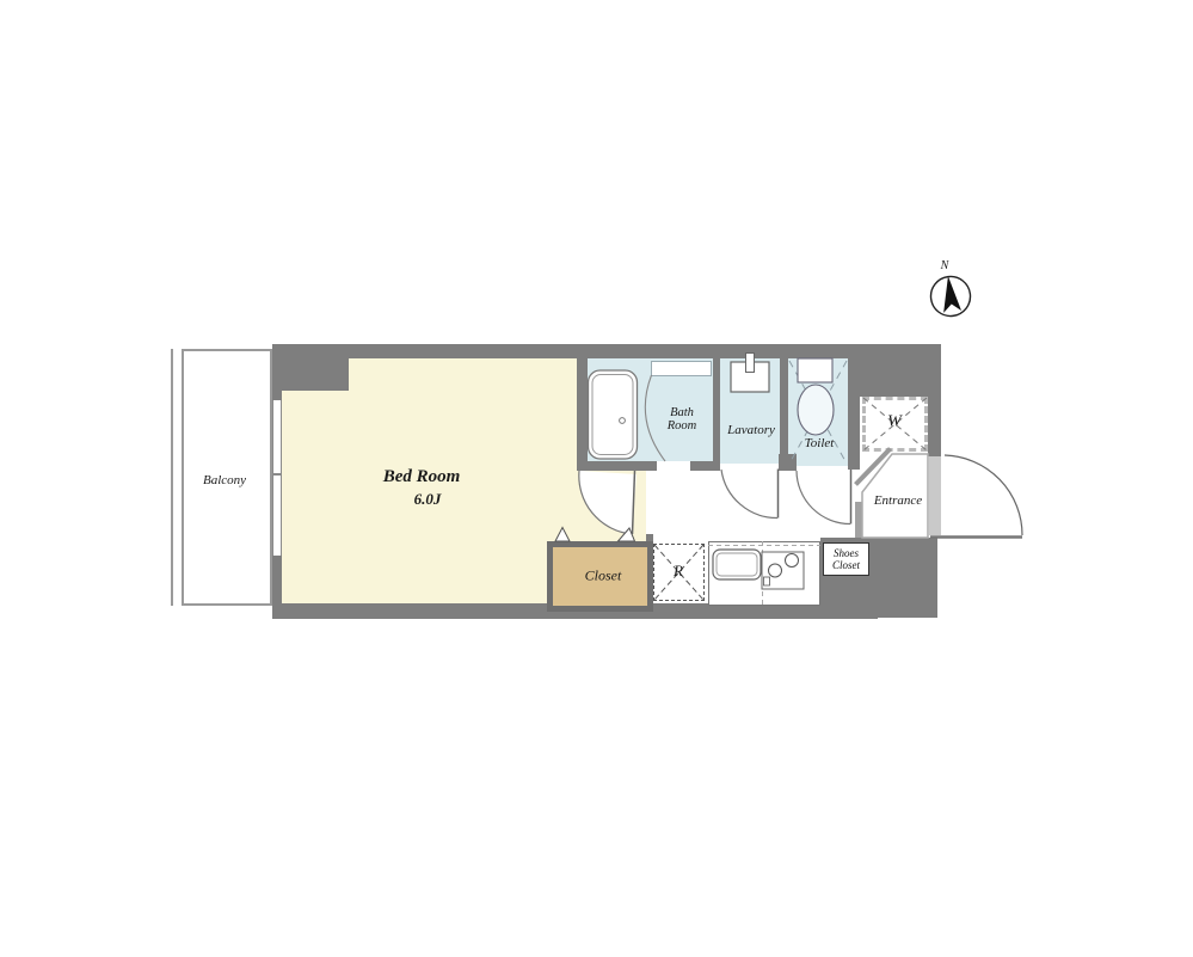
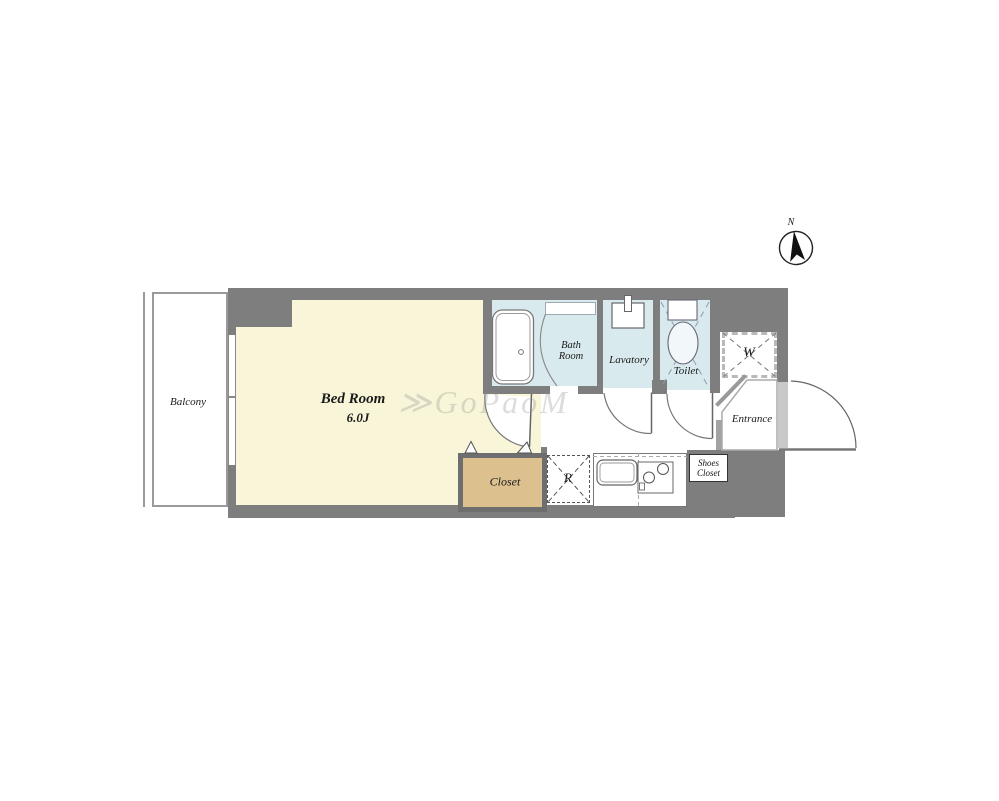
  Balcony
  Bed Room
  6.0J
  Bath
  Room
  Lavatory
  Toilet
  W
  R
  Closet
  Entrance
  Shoes
  Closet
  N
+ ≫GoPaoM
